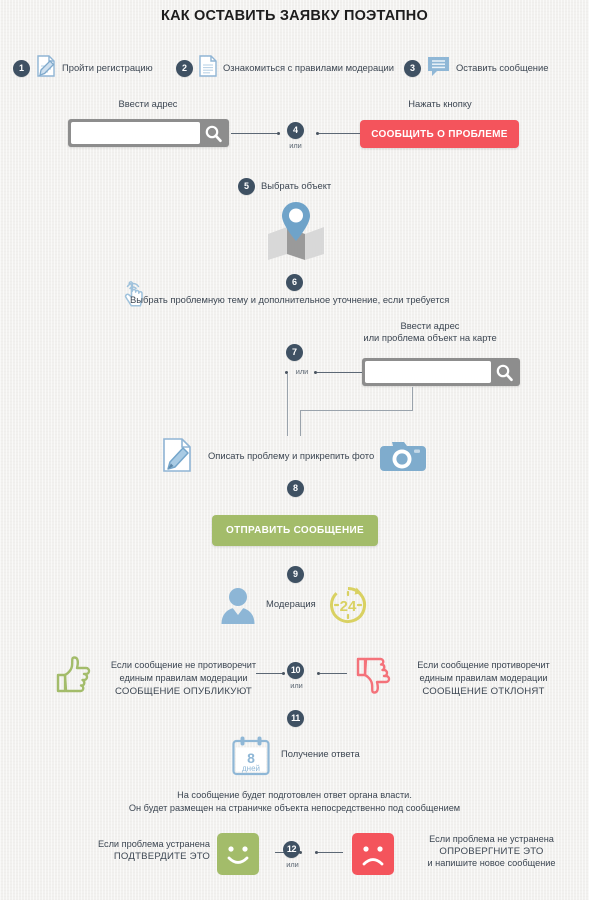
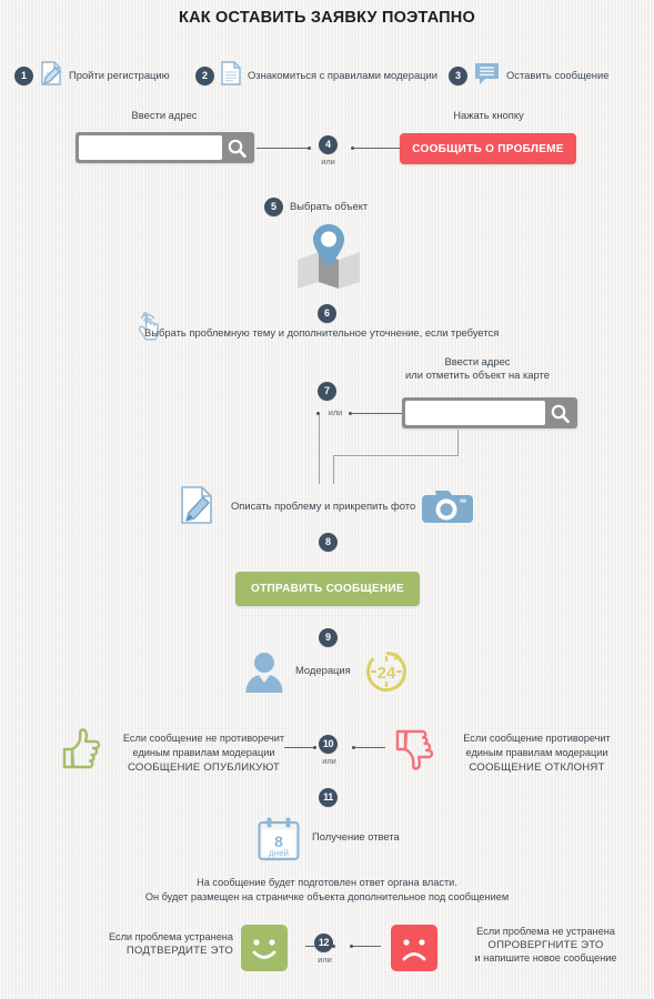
  КАК ОСТАВИТЬ ЗАЯВКУ ПОЭТАПНО
  1
  Пройти регистрацию
  2
  Ознакомиться с правилами модерации
  3
  Оставить сообщение
  Ввести адрес
  Нажать кнопку
  4
  или
  СООБЩИТЬ О ПРОБЛЕМЕ
  5
  Выбрать объект
  6
  Выбрать проблемную тему и дополнительное уточнение, если требуется
  Ввести адрес
- или проблема объект на карте
+ или отметить объект на карте
  7
  или
  Описать проблему и прикрепить фото
  8
  ОТПРАВИТЬ СООБЩЕНИЕ
  9
  Модерация
  24
  Если сообщение не противоречит
  единым правилам модерации
  СООБЩЕНИЕ ОПУБЛИКУЮТ
  10
  или
  Если сообщение противоречит
  единым правилам модерации
  СООБЩЕНИЕ ОТКЛОНЯТ
  11
  8
  дней
  Получение ответа
  На сообщение будет подготовлен ответ органа власти.
- Он будет размещен на страничке объекта непосредственно под сообщением
+ Он будет размещен на страничке объекта дополнительное под сообщением
  Если проблема устранена
  ПОДТВЕРДИТЕ ЭТО
  12
  или
  Если проблема не устранена
  ОПРОВЕРГНИТЕ ЭТО
  и напишите новое сообщение
